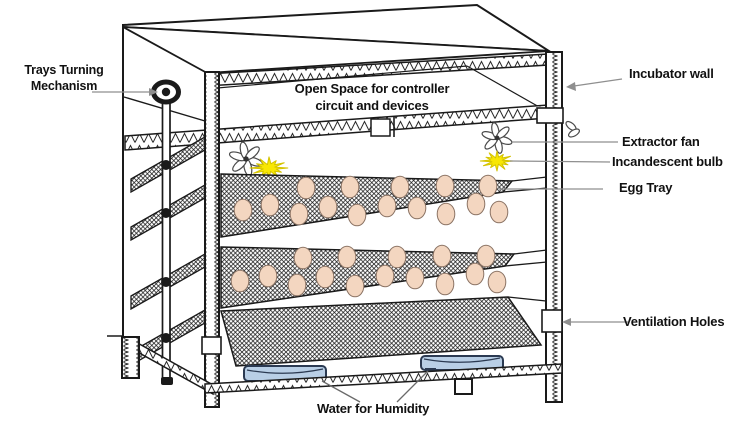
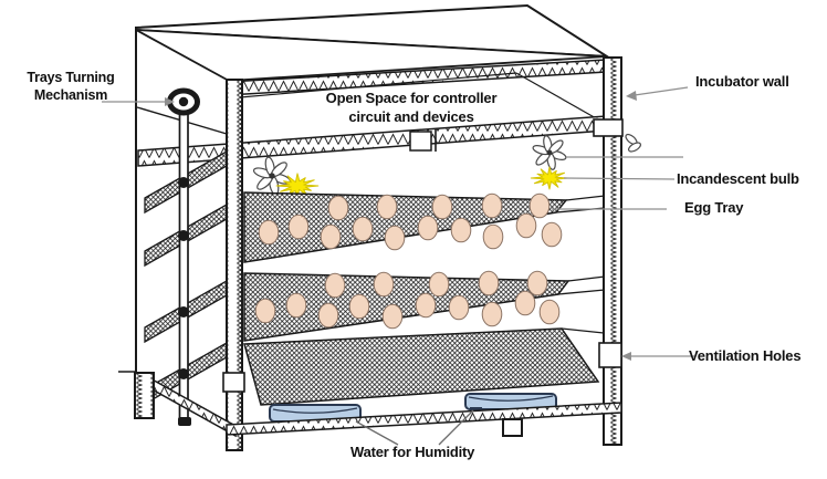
  Trays Turning
  Mechanism
  Open Space for controller
  circuit and devices
  Incubator wall
- Extractor fan
  Incandescent bulb
  Egg Tray
  Ventilation Holes
  Water for Humidity
